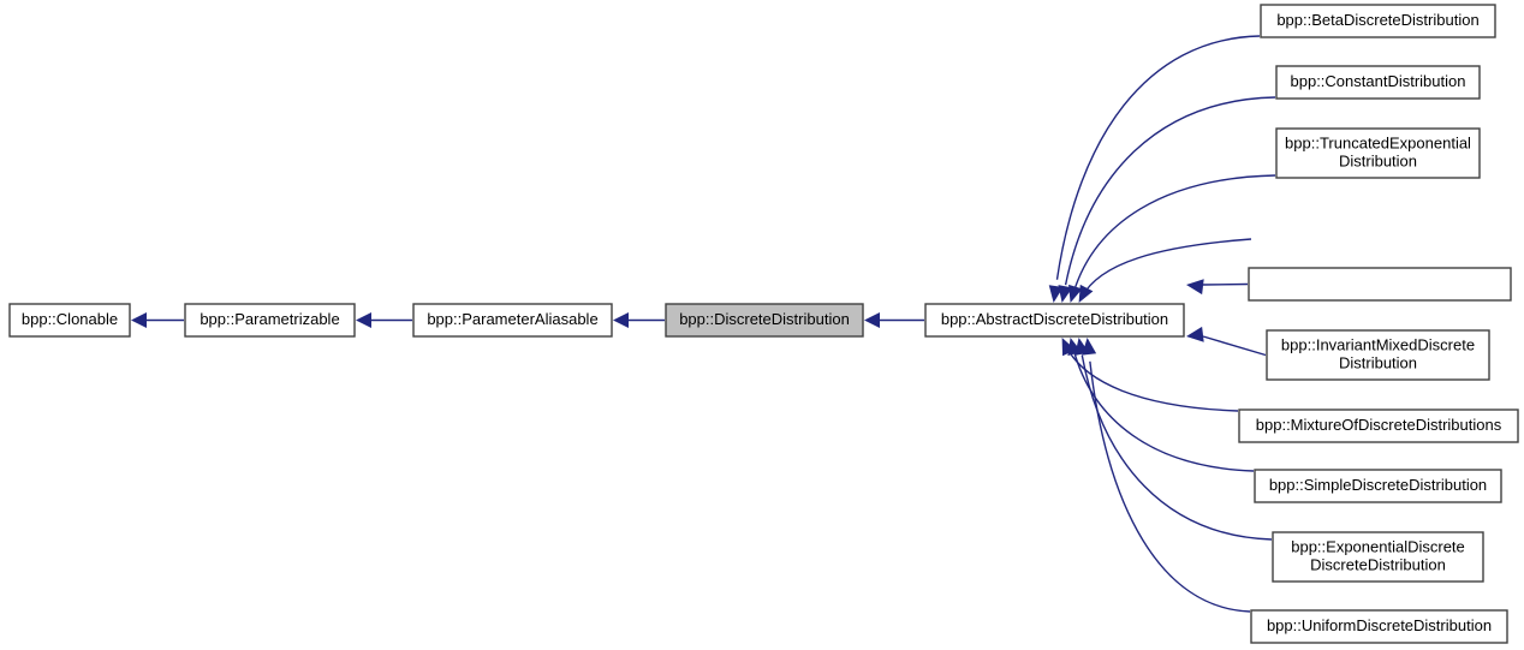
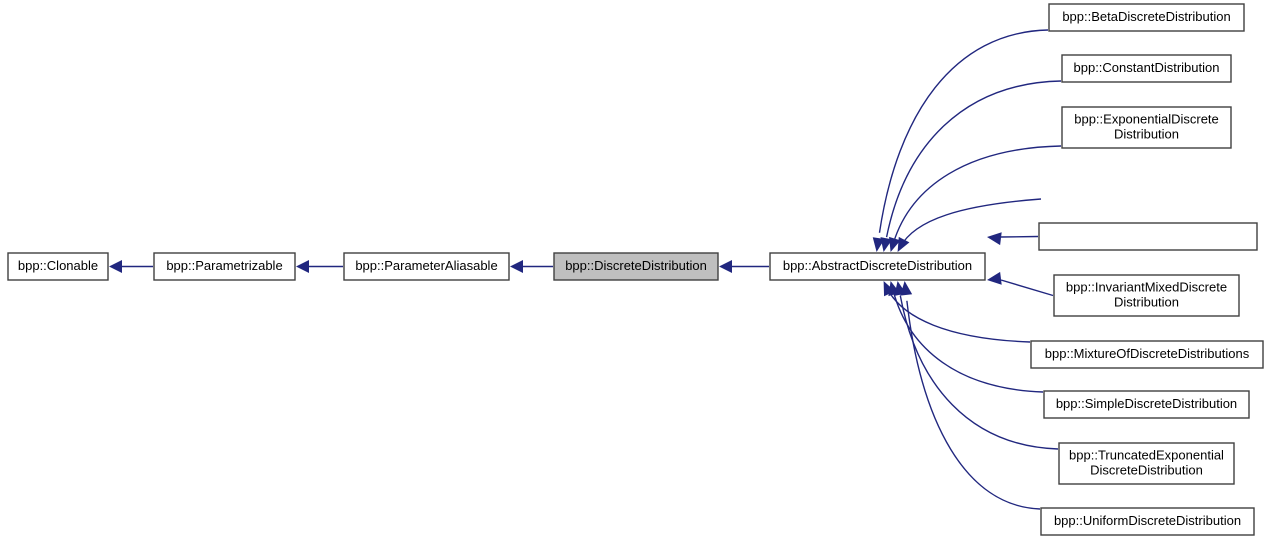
  bpp::Clonable
  bpp::Parametrizable
  bpp::ParameterAliasable
  bpp::DiscreteDistribution
  bpp::AbstractDiscreteDistribution
  bpp::BetaDiscreteDistribution
  bpp::ConstantDistribution
- bpp::TruncatedExponential
+ bpp::ExponentialDiscrete
  Distribution
  bpp::InvariantMixedDiscrete
  Distribution
  bpp::MixtureOfDiscreteDistributions
  bpp::SimpleDiscreteDistribution
- bpp::ExponentialDiscrete
+ bpp::TruncatedExponential
  DiscreteDistribution
  bpp::UniformDiscreteDistribution
